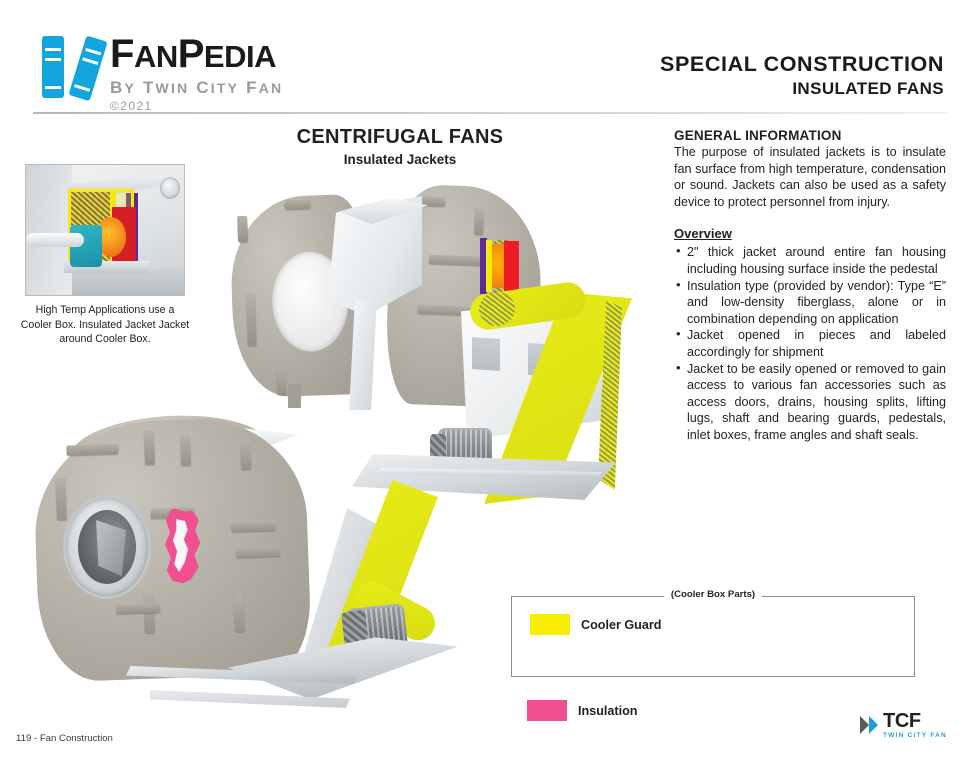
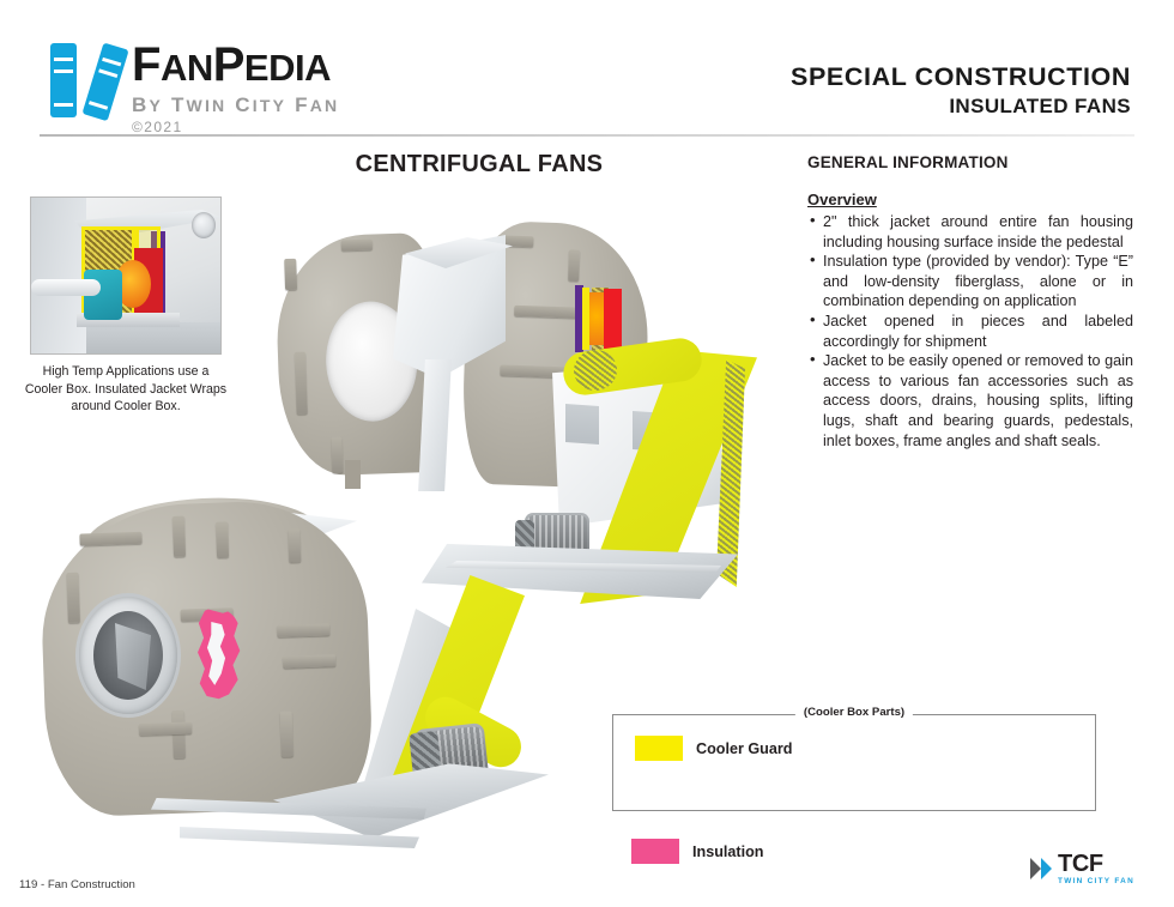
  FANPEDIA
  BY TWIN CITY FAN
  ©2021
  SPECIAL CONSTRUCTION
  INSULATED FANS
  CENTRIFUGAL FANS
- Insulated Jackets
- High Temp Applications use a Cooler Box. Insulated Jacket Jacket around Cooler Box.
+ High Temp Applications use a Cooler Box. Insulated Jacket Wraps around Cooler Box.
  GENERAL INFORMATION
- The purpose of insulated jackets is to insulate fan surface from high temperature, condensation or sound. Jackets can also be used as a safety device to protect personnel from injury.
  Overview
  2" thick jacket around entire fan housing including housing surface inside the pedestal
  Insulation type (provided by vendor): Type “E” and low-density fiberglass, alone or in combination depending on application
  Jacket opened in pieces and labeled accordingly for shipment
  Jacket to be easily opened or removed to gain access to various fan accessories such as access doors, drains, housing splits, lifting lugs, shaft and bearing guards, pedestals, inlet boxes, frame angles and shaft seals.
  (Cooler Box Parts)
  Cooler Guard
  Insulation
  119 - Fan Construction
  TCF
